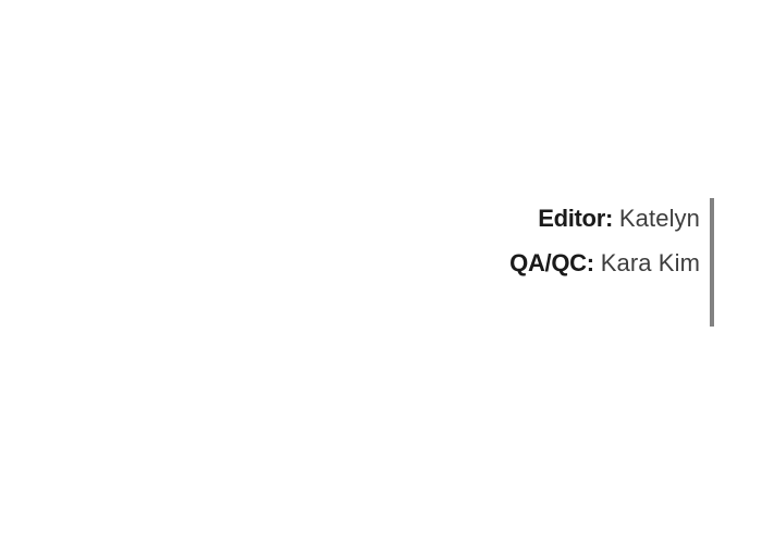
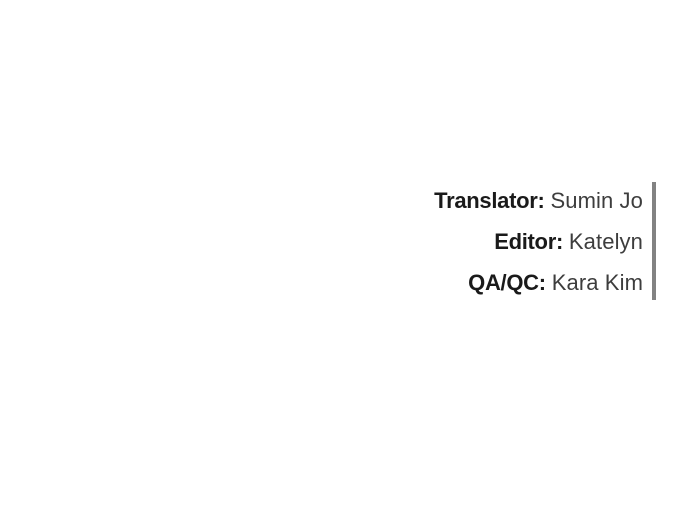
+ Translator: Sumin Jo
  Editor: Katelyn
  QA/QC: Kara Kim
